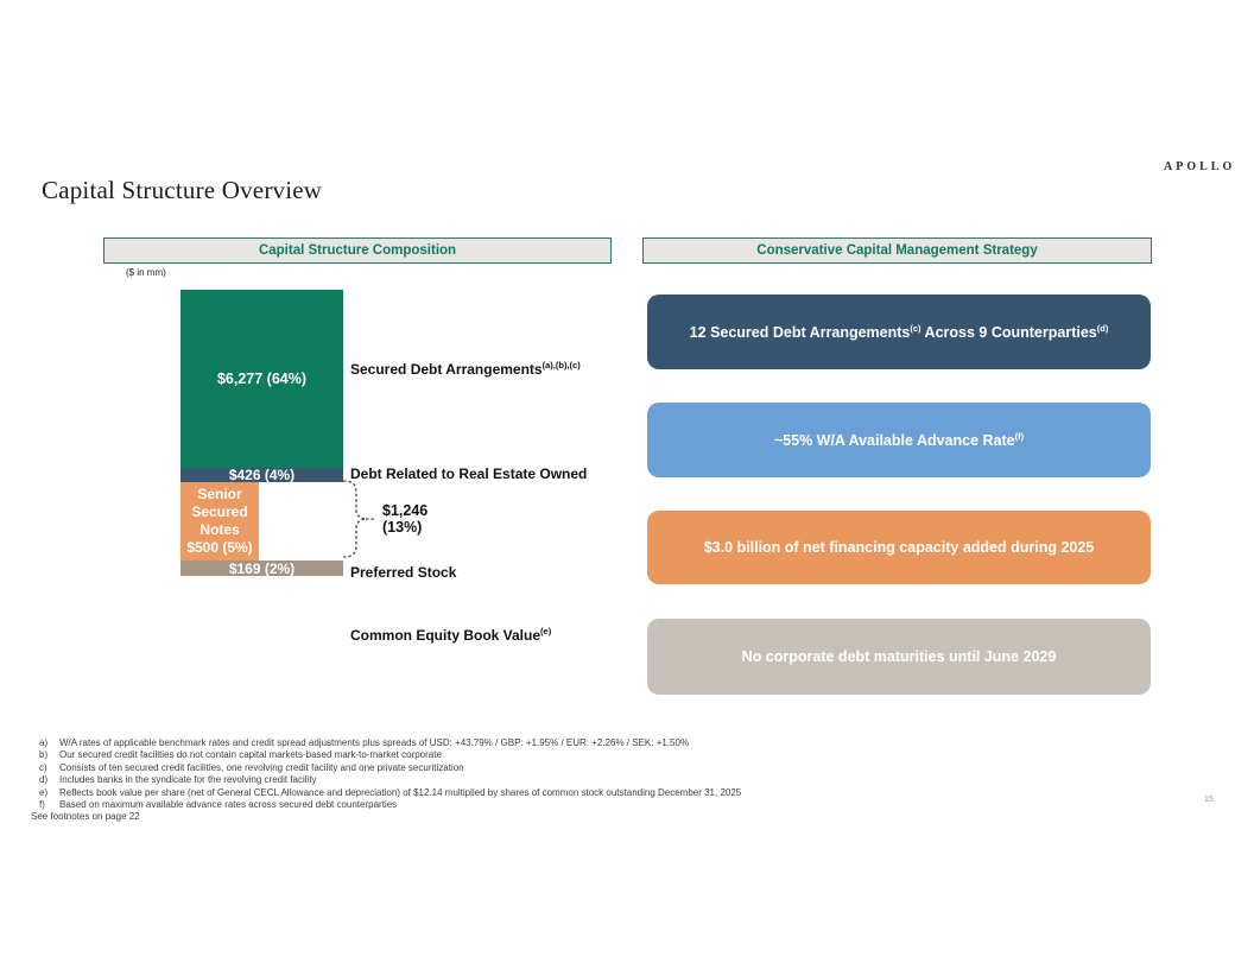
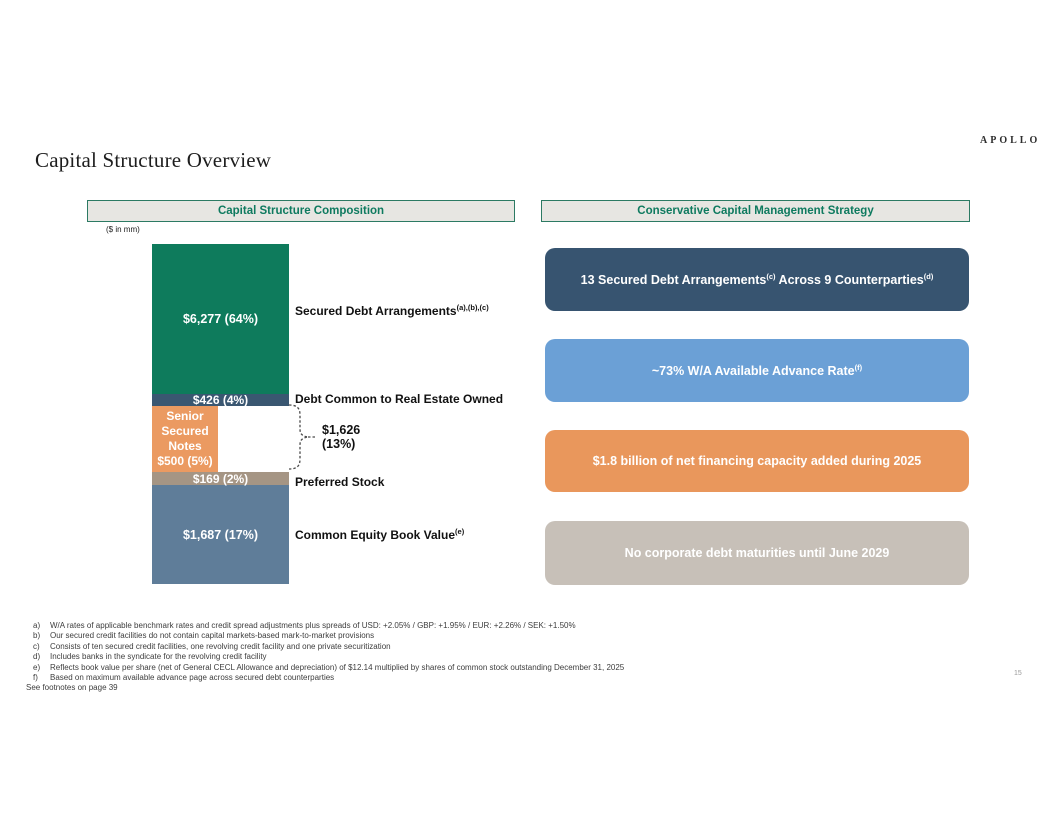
  Capital Structure Overview
  APOLLO
  Capital Structure Composition
  Conservative Capital Management Strategy
  ($ in mm)
  $6,277 (64%)
  $426 (4%)
  Senior
  Secured
  Notes
  $500 (5%)
  $169 (2%)
+ $1,687 (17%)
  Secured Debt Arrangements(a),(b),(c)
- Debt Related to Real Estate Owned
+ Debt Common to Real Estate Owned
- $1,246
+ $1,626
  (13%)
  Preferred Stock
  Common Equity Book Value(e)
- 12 Secured Debt Arrangements(c) Across 9 Counterparties(d)
+ 13 Secured Debt Arrangements(c) Across 9 Counterparties(d)
- ~55% W/A Available Advance Rate(f)
+ ~73% W/A Available Advance Rate(f)
- $3.0 billion of net financing capacity added during 2025
+ $1.8 billion of net financing capacity added during 2025
  No corporate debt maturities until June 2029
  a)
- W/A rates of applicable benchmark rates and credit spread adjustments plus spreads of USD: +43.79% / GBP: +1.95% / EUR: +2.26% / SEK: +1.50%
+ W/A rates of applicable benchmark rates and credit spread adjustments plus spreads of USD: +2.05% / GBP: +1.95% / EUR: +2.26% / SEK: +1.50%
  b)
- Our secured credit facilities do not contain capital markets-based mark-to-market corporate
+ Our secured credit facilities do not contain capital markets-based mark-to-market provisions
  c)
  Consists of ten secured credit facilities, one revolving credit facility and one private securitization
  d)
  Includes banks in the syndicate for the revolving credit facility
  e)
  Reflects book value per share (net of General CECL Allowance and depreciation) of $12.14 multiplied by shares of common stock outstanding December 31, 2025
  f)
- Based on maximum available advance rates across secured debt counterparties
+ Based on maximum available advance page across secured debt counterparties
- See footnotes on page 22
+ See footnotes on page 39
